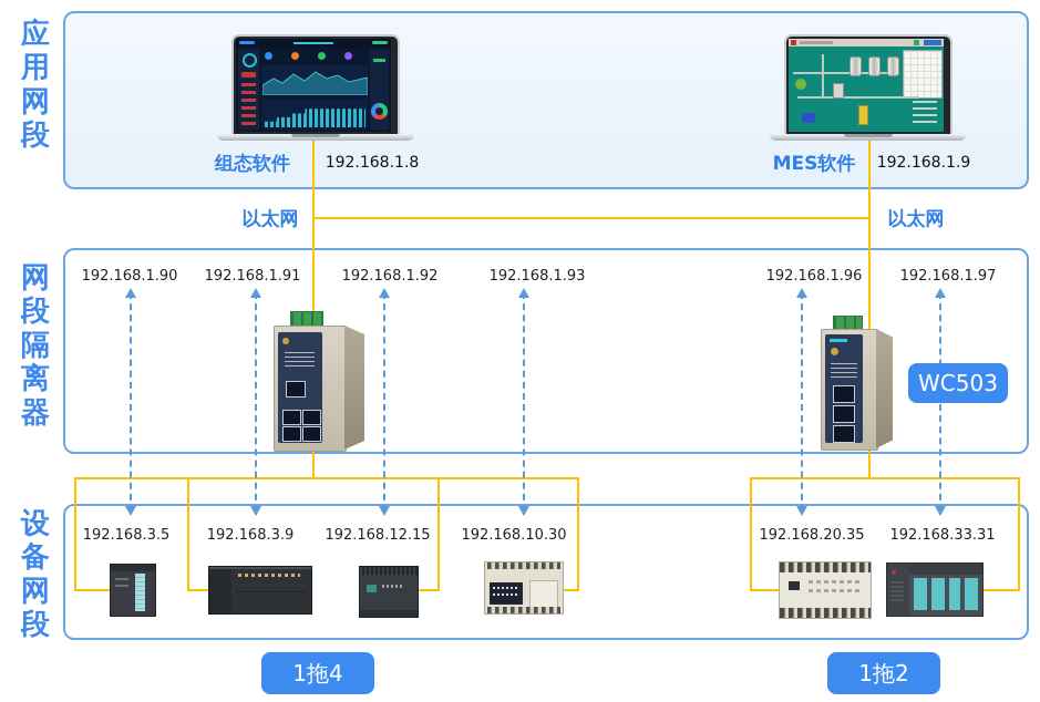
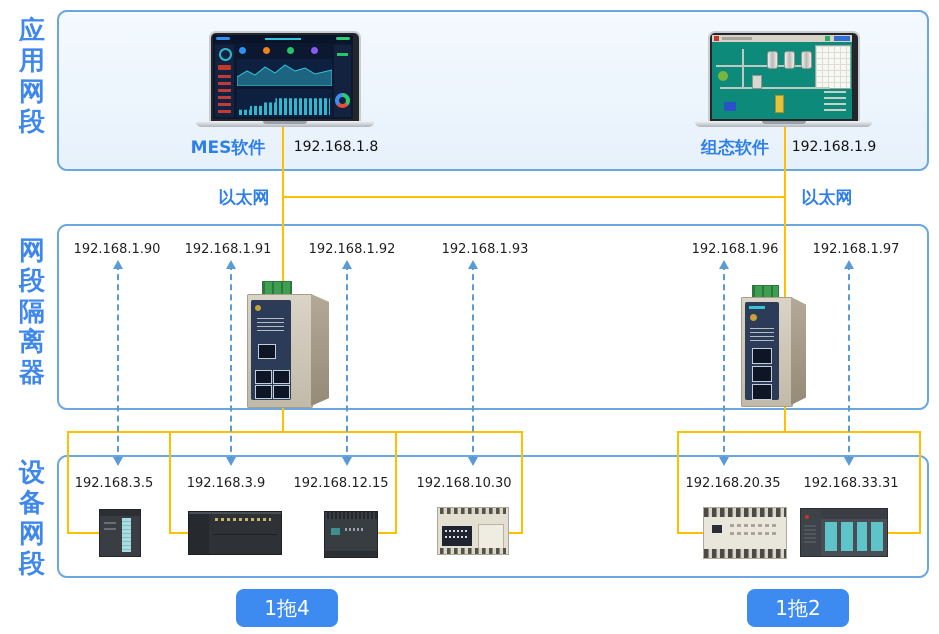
  应用网段
  网段隔离器
  设备网段
- 组态软件
+ MES软件
  192.168.1.8
- MES软件
+ 组态软件
  192.168.1.9
  以太网
  以太网
  192.168.1.90
  192.168.1.91
  192.168.1.92
  192.168.1.93
  192.168.1.96
  192.168.1.97
- WC503
  192.168.3.5
  192.168.3.9
  192.168.12.15
  192.168.10.30
  192.168.20.35
  192.168.33.31
  1拖4
  1拖2
